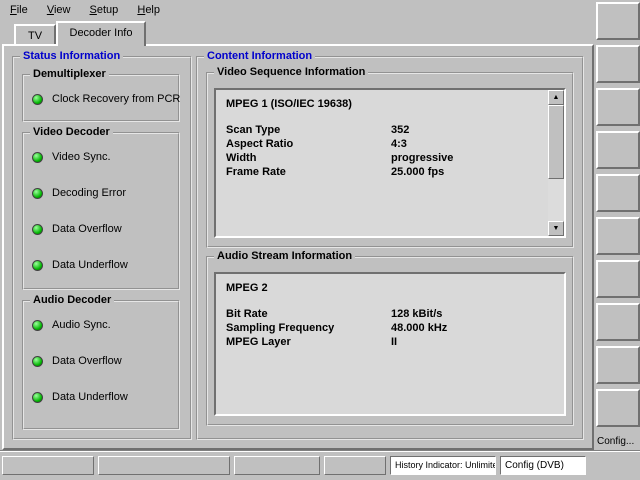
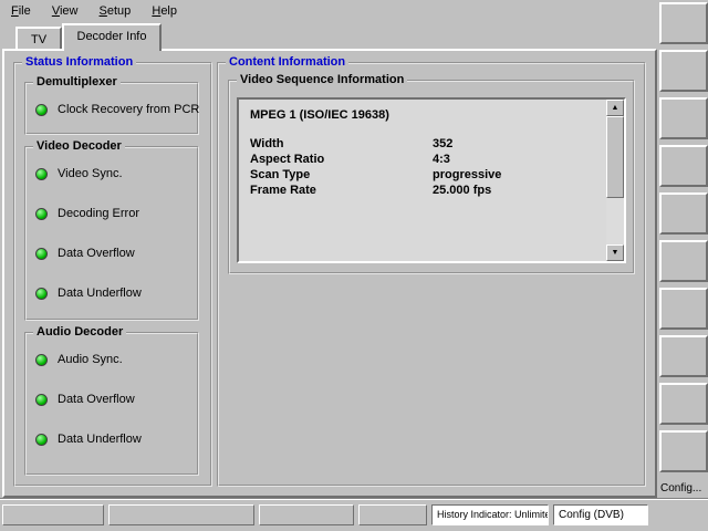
  File View Setup Help
  TV
  Decoder Info
  Status Information
  Demultiplexer
  Clock Recovery from PCR
  Video Decoder
  Video Sync.
  Decoding Error
  Data Overflow
  Data Underflow
  Audio Decoder
  Audio Sync.
  Data Overflow
  Data Underflow
  Content Information
  Video Sequence Information
  MPEG 1 (ISO/IEC 19638)
- Scan Type
+ Width
  352
  Aspect Ratio
  4:3
- Width
+ Scan Type
  progressive
  Frame Rate
  25.000 fps
- Audio Stream Information
- MPEG 2
- Bit Rate
- 128 kBit/s
- Sampling Frequency
- 48.000 kHz
- MPEG Layer
- II
  Config...
  History Indicator: Unlimite
  Config (DVB)
